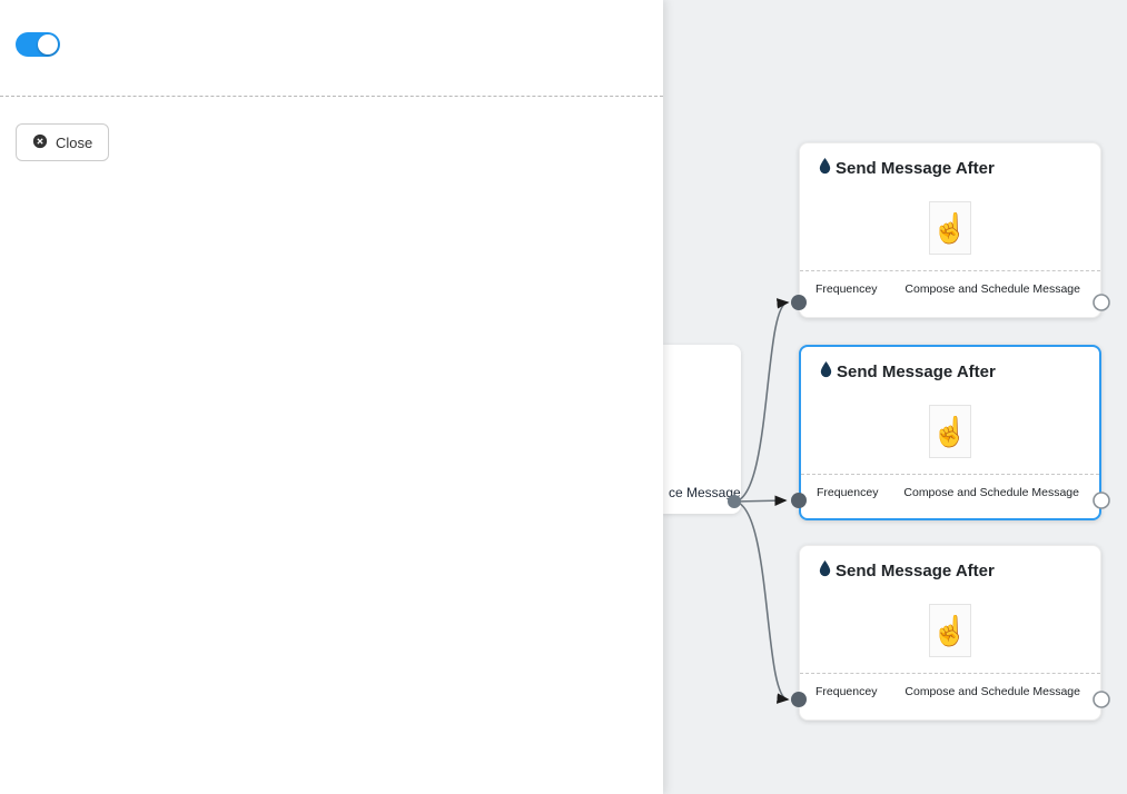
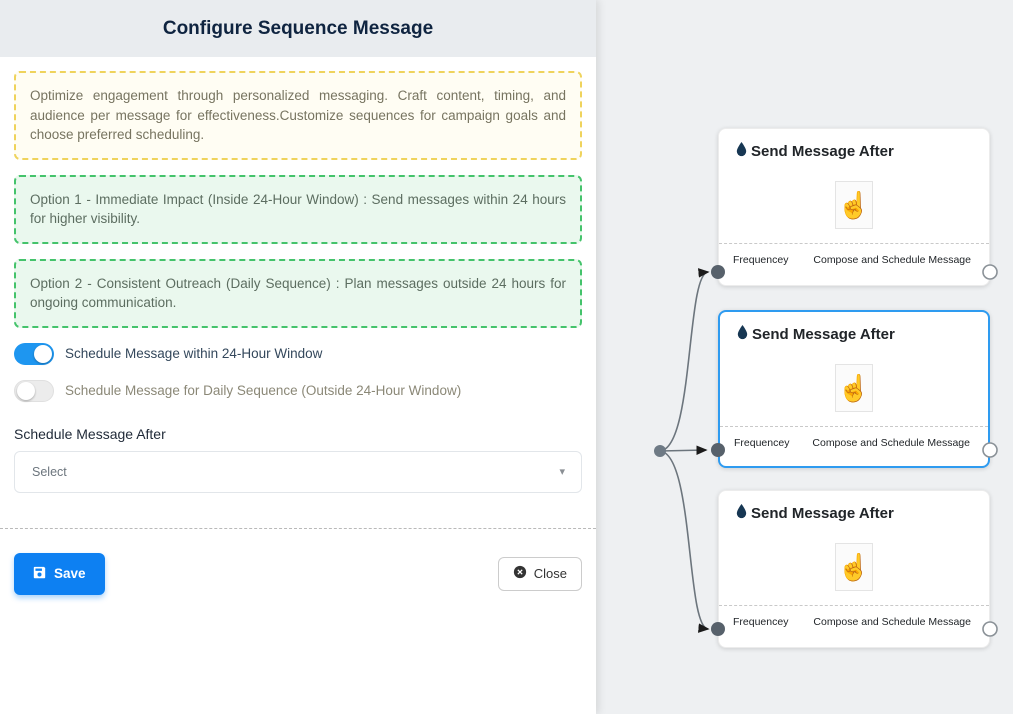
- ce Message
  Send Message After
  ☝
  Frequencey
  Compose and Schedule Message
  Send Message After
  ☝
  Frequencey
  Compose and Schedule Message
  Send Message After
  ☝
  Frequencey
  Compose and Schedule Message
+ Configure Sequence Message
+ Optimize engagement through personalized messaging. Craft content, timing, and audience per message for effectiveness.Customize sequences for campaign goals and choose preferred scheduling.
+ Option 1 - Immediate Impact (Inside 24-Hour Window) : Send messages within 24 hours for higher visibility.
+ Option 2 - Consistent Outreach (Daily Sequence) : Plan messages outside 24 hours for ongoing communication.
+ Schedule Message within 24-Hour Window
+ Schedule Message for Daily Sequence (Outside 24-Hour Window)
+ Schedule Message After
+ Select
+ ▾
+ Save
  Close
